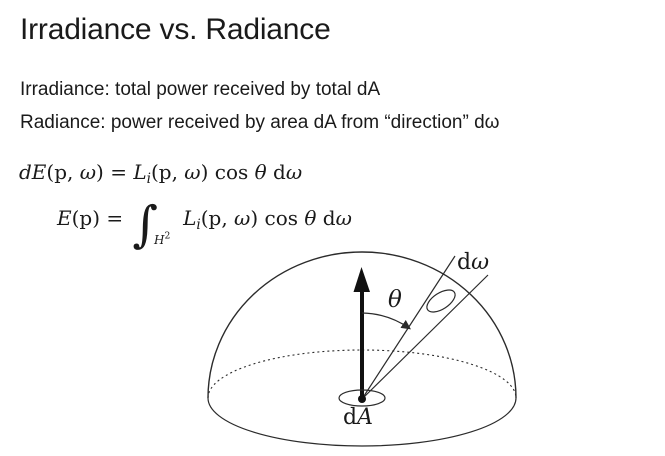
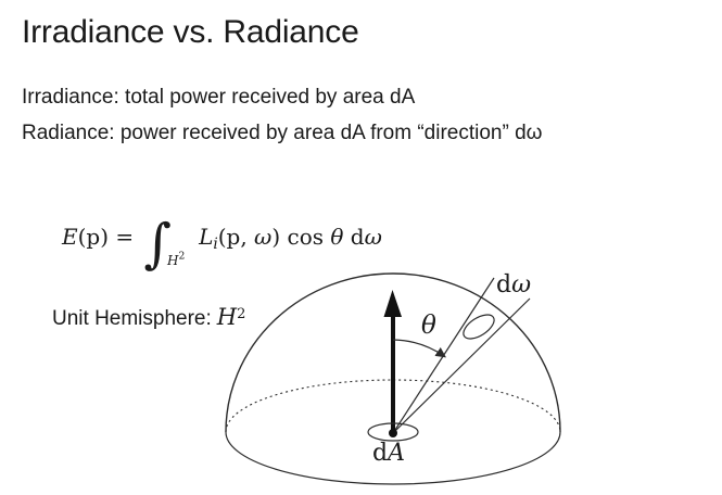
  Irradiance vs. Radiance
- Irradiance: total power received by total dA
+ Irradiance: total power received by area dA
  Radiance: power received by area dA from “direction” dω
- dE(p, ω) = Li(p, ω) cos θ dω
  E(p) = ∫H2 Li(p, ω) cos θ dω
+ Unit Hemisphere: H2
  dω
  θ
  dA
